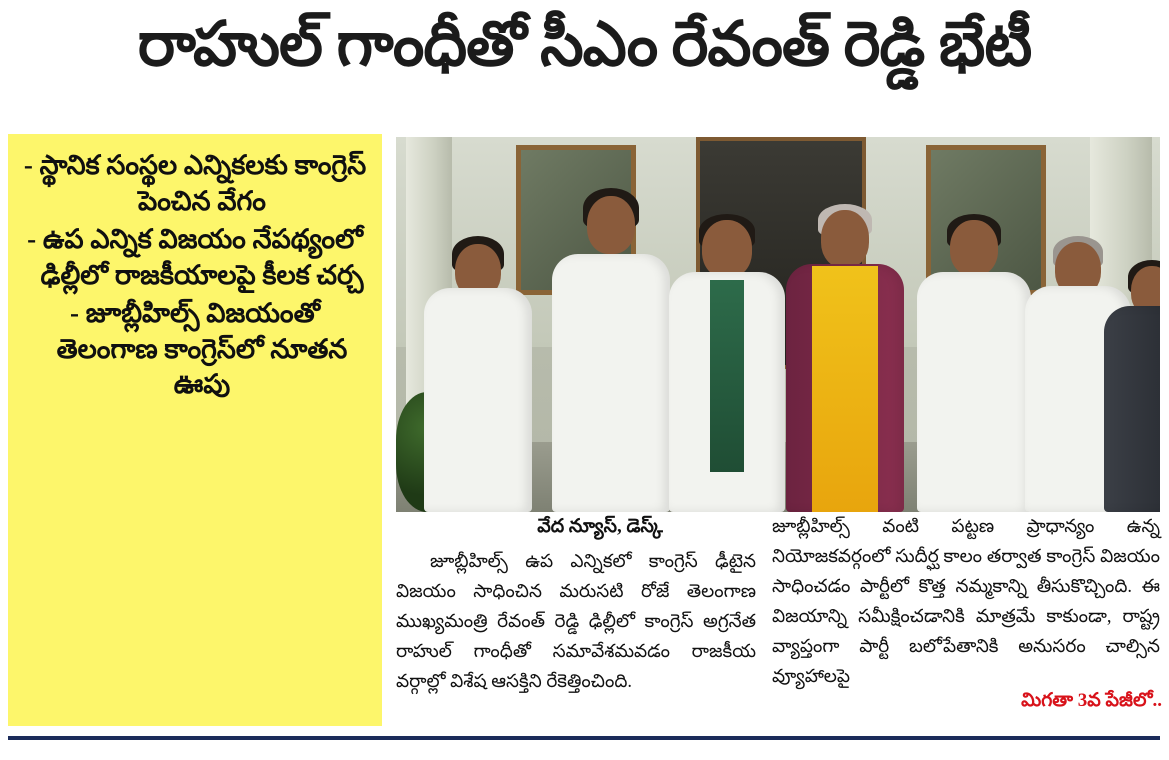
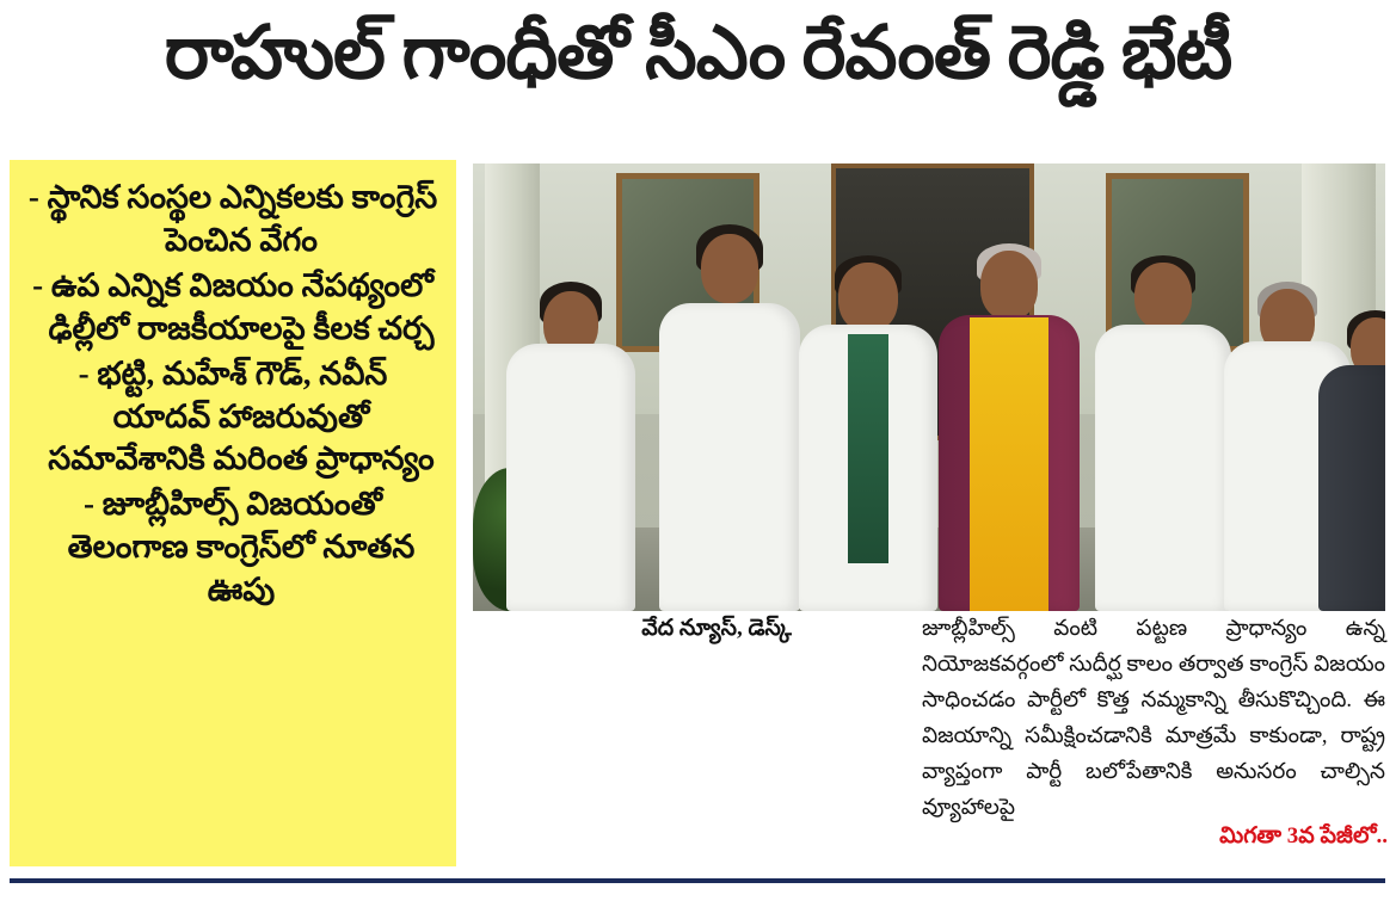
  రాహుల్ గాంధీతో సీఎం రేవంత్ రెడ్డి భేటీ
  - స్థానిక సంస్థల ఎన్నికలకు కాంగ్రెస్ పెంచిన వేగం
  - ఉప ఎన్నిక విజయం నేపథ్యంలో ఢిల్లీలో రాజకీయాలపై కీలక చర్చ
+ - భట్టి, మహేశ్ గౌడ్, నవీన్ యాదవ్ హాజరువుతో సమావేశానికి మరింత ప్రాధాన్యం
  - జూబ్లీహిల్స్ విజయంతో తెలంగాణ కాంగ్రెస్‌లో నూతన ఊపు
  వేద న్యూస్, డెస్క్
- జూబ్లీహిల్స్ ఉప ఎన్నికలో కాంగ్రెస్ ఢీటైన విజయం సాధించిన మరుసటి రోజే తెలంగాణ ముఖ్యమంత్రి రేవంత్ రెడ్డి ఢిల్లీలో కాంగ్రెస్ అగ్రనేత రాహుల్ గాంధీతో సమావేశమవడం రాజకీయ వర్గాల్లో విశేష ఆసక్తిని రేకెత్తించింది.
  జూబ్లీహిల్స్ వంటి పట్టణ ప్రాధాన్యం ఉన్న నియోజకవర్గంలో సుదీర్ఘ కాలం తర్వాత కాంగ్రెస్ విజయం సాధించడం పార్టీలో కొత్త నమ్మకాన్ని తీసుకొచ్చింది. ఈ విజయాన్ని సమీక్షించడానికి మాత్రమే కాకుండా, రాష్ట్ర వ్యాప్తంగా పార్టీ బలోపేతానికి అనుసరం చాల్సిన వ్యూహాలపై
  మిగతా 3వ పేజీలో..
